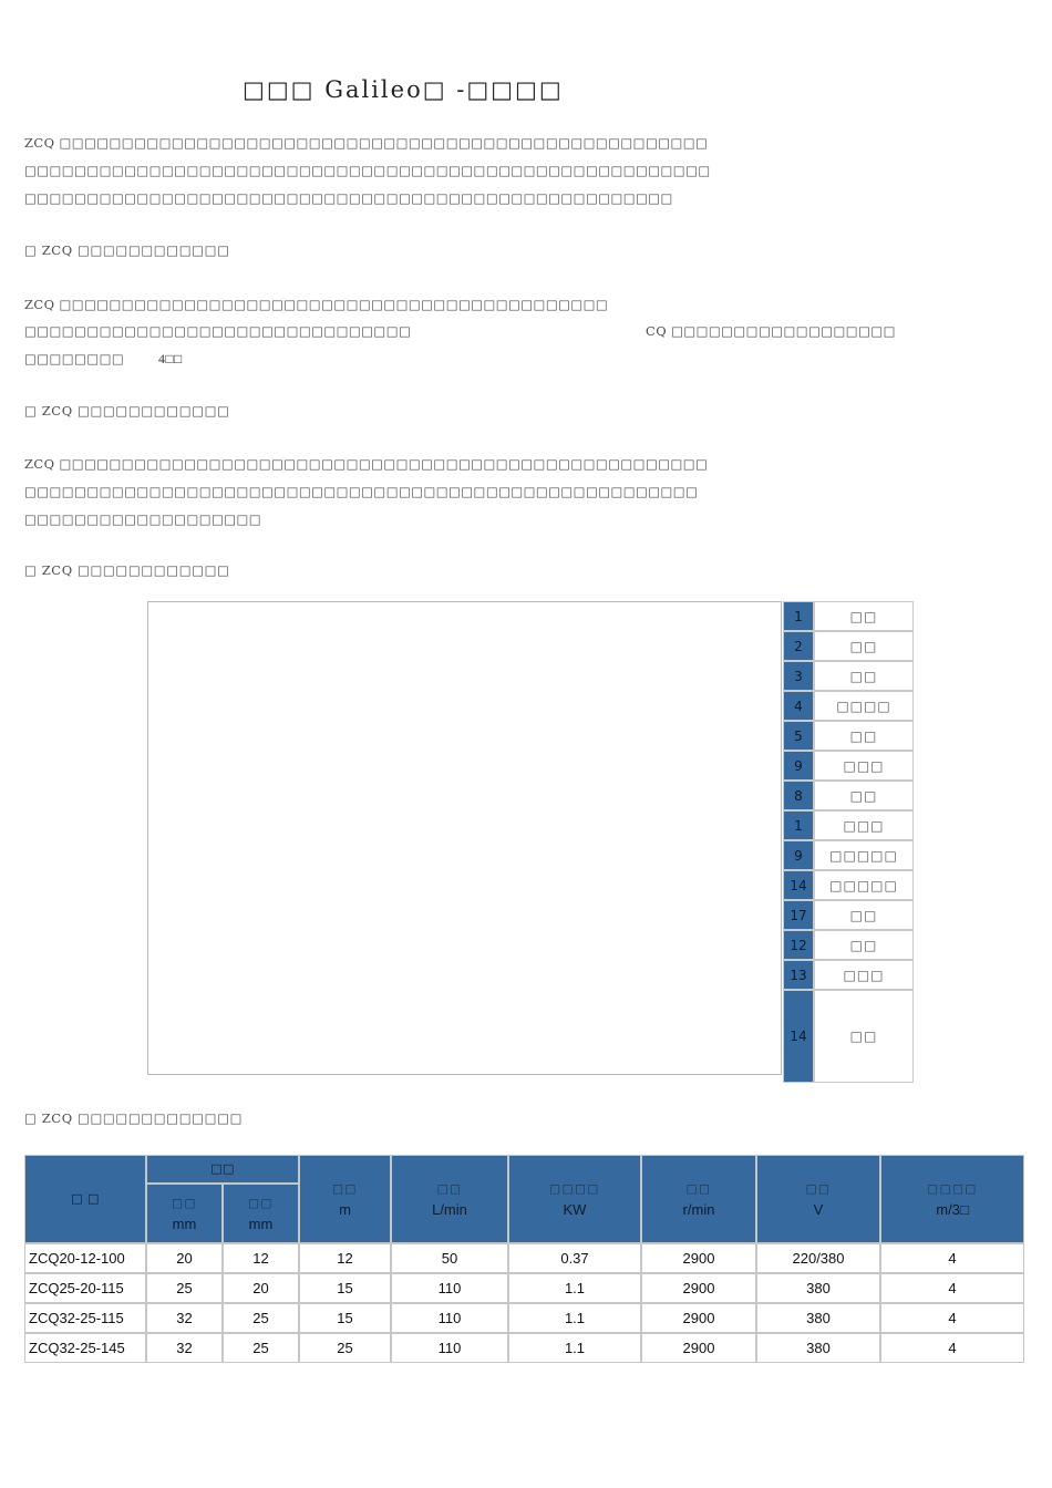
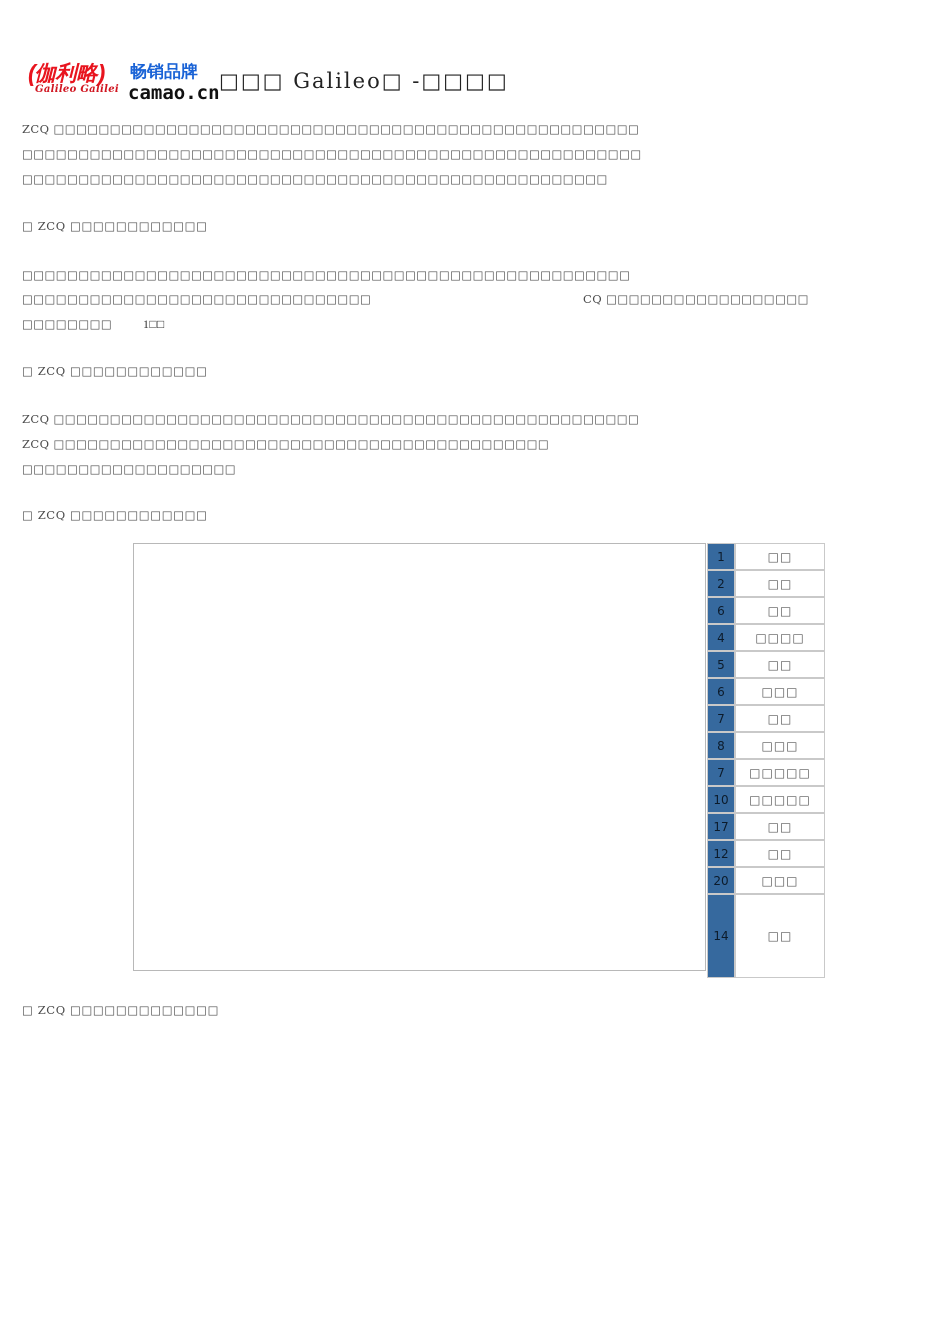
+ (伽利略)
+ 畅销品牌
+ Galileo Galilei
+ camao.cn
  □□□ Galileo□ -□□□□
  ZCQ □□□□□□□□□□□□□□□□□□□□□□□□□□□□□□□□□□□□□□□□□□□□□□□□□□□□
  □□□□□□□□□□□□□□□□□□□□□□□□□□□□□□□□□□□□□□□□□□□□□□□□□□□□□□□
  □□□□□□□□□□□□□□□□□□□□□□□□□□□□□□□□□□□□□□□□□□□□□□□□□□□□
  □ ZCQ □□□□□□□□□□□□
- ZCQ □□□□□□□□□□□□□□□□□□□□□□□□□□□□□□□□□□□□□□□□□□□□
+ □□□□□□□□□□□□□□□□□□□□□□□□□□□□□□□□□□□□□□□□□□□□□□□□□□□□□□
  □□□□□□□□□□□□□□□□□□□□□□□□□□□□□□□
  CQ □□□□□□□□□□□□□□□□□□
  □□□□□□□□
- 4□□
+ 1□□
  □ ZCQ □□□□□□□□□□□□
  ZCQ □□□□□□□□□□□□□□□□□□□□□□□□□□□□□□□□□□□□□□□□□□□□□□□□□□□□
- □□□□□□□□□□□□□□□□□□□□□□□□□□□□□□□□□□□□□□□□□□□□□□□□□□□□□□
+ ZCQ □□□□□□□□□□□□□□□□□□□□□□□□□□□□□□□□□□□□□□□□□□□□
  □□□□□□□□□□□□□□□□□□□
  □ ZCQ □□□□□□□□□□□□
  1	□□
  2	□□
- 3	□□
+ 6	□□
  4	□□□□
  5	□□
- 9	□□□
+ 6	□□□
- 8	□□
+ 7	□□
- 1	□□□
+ 8	□□□
- 9	□□□□□
+ 7	□□□□□
- 14	□□□□□
+ 10	□□□□□
  17	□□
  12	□□
- 13	□□□
+ 20	□□□
  14	□□
  □ ZCQ □□□□□□□□□□□□□
- □ □	□□	□□ m	□□ L/min	□□□□ KW	□□ r/min	□□ V	□□□□ m/3□
- □□ mm	□□ mm
- ZCQ20-12-100	20	12	12	50	0.37	2900	220/380	4
- ZCQ25-20-115	25	20	15	110	1.1	2900	380	4
- ZCQ32-25-115	32	25	15	110	1.1	2900	380	4
- ZCQ32-25-145	32	25	25	110	1.1	2900	380	4
